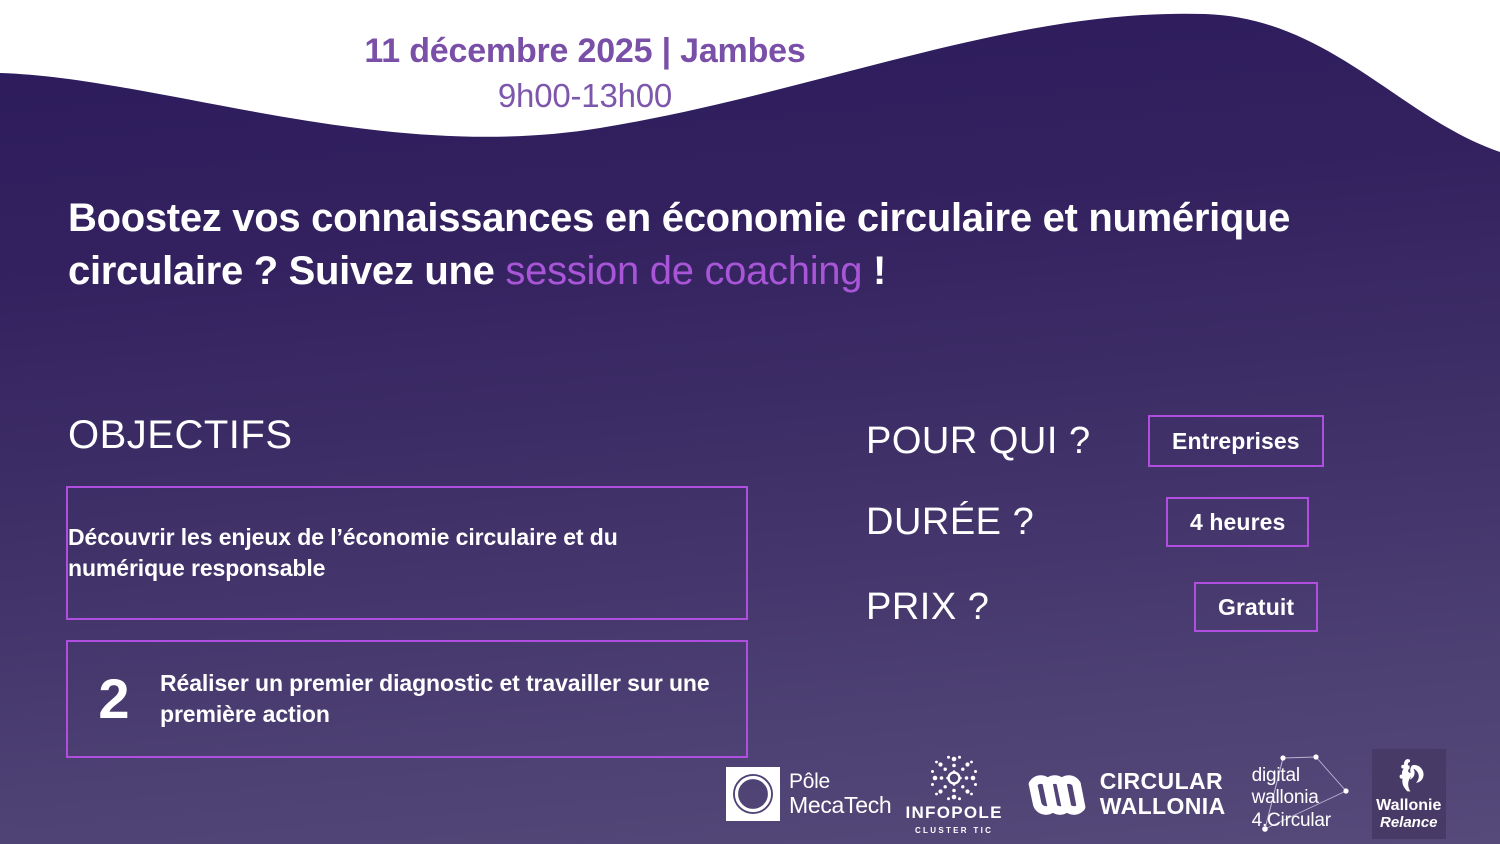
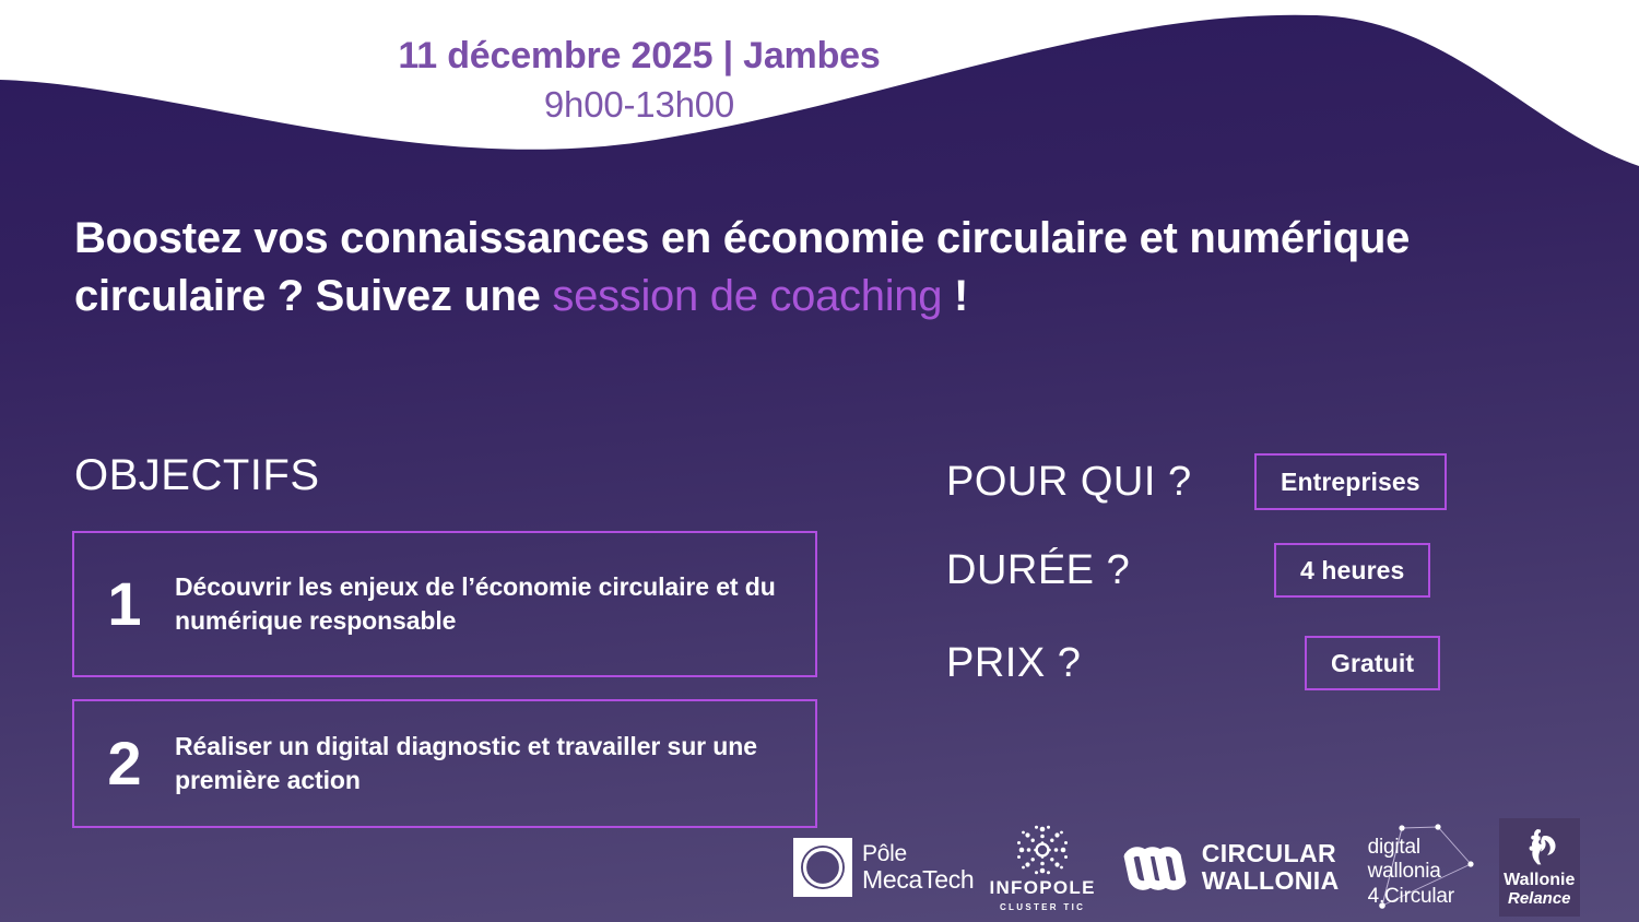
  11 décembre 2025 | Jambes
  9h00-13h00
  Boostez vos connaissances en économie circulaire et numérique circulaire ? Suivez une session de coaching !
  OBJECTIFS
+ 1
  Découvrir les enjeux de l’économie circulaire et du numérique responsable
  2
- Réaliser un premier diagnostic et travailler sur une première action
+ Réaliser un digital diagnostic et travailler sur une première action
  POUR QUI ?
  Entreprises
  DURÉE ?
  4 heures
  PRIX ?
  Gratuit
  Pôle
  MecaTech
  INFOPOLE
  CLUSTER TIC
  CIRCULAR
  WALLONIA
  digital
  wallonia
  4.Circular
  Wallonie
  Relance
